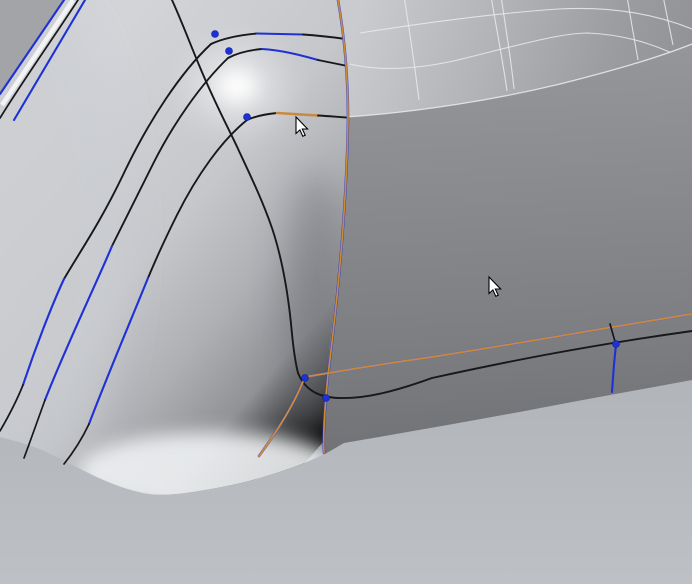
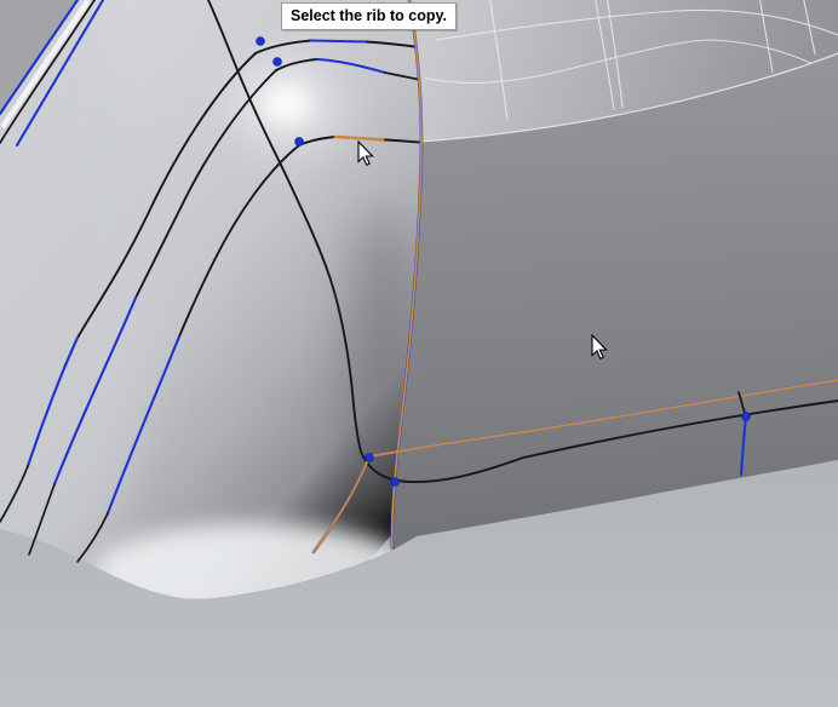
+ Select the rib to copy.
